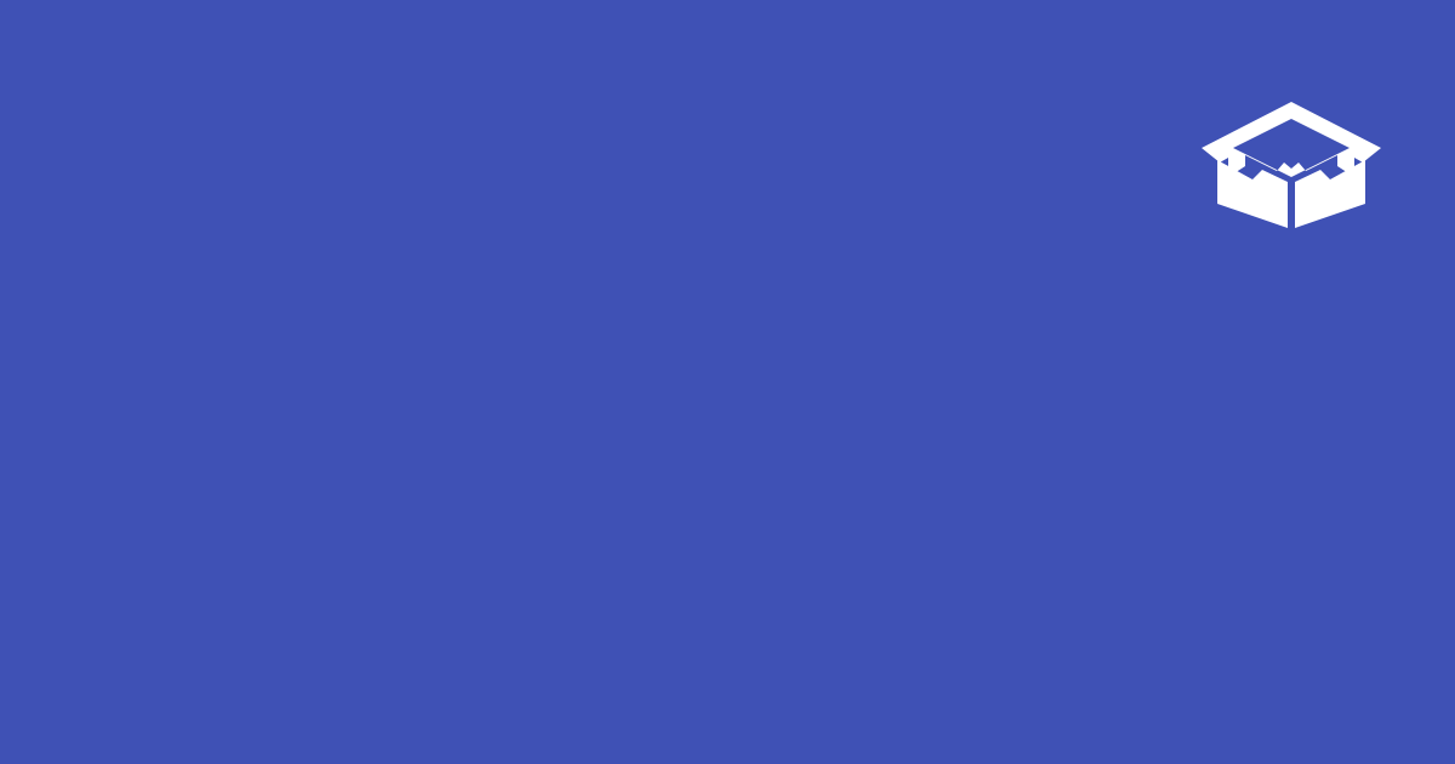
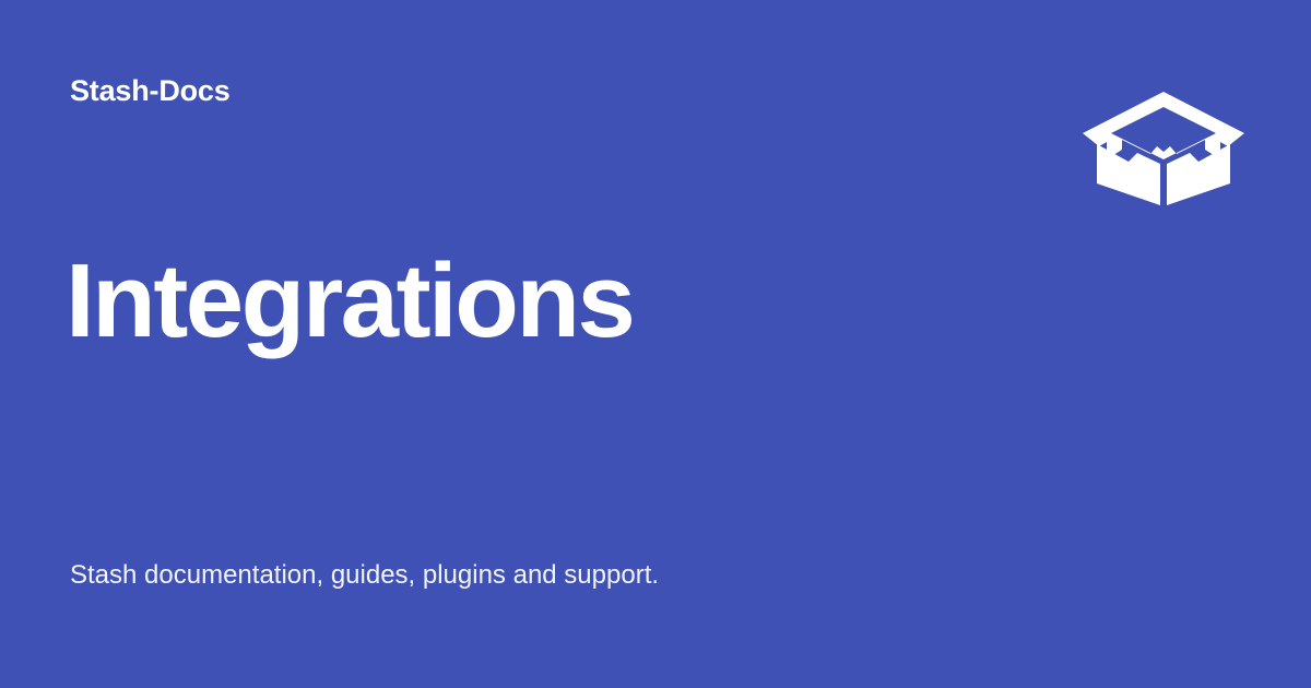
+ Stash-Docs
+ Integrations
+ Stash documentation, guides, plugins and support.
